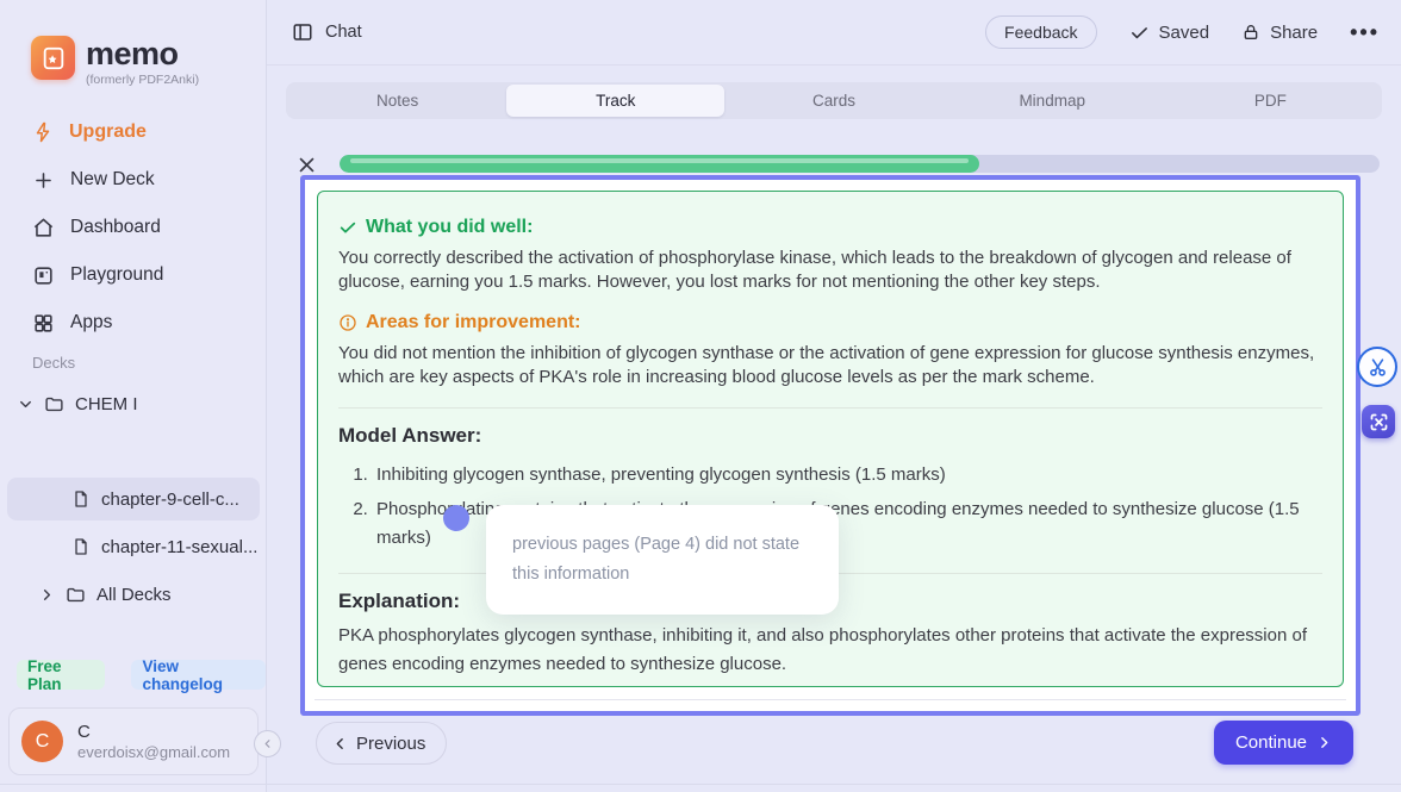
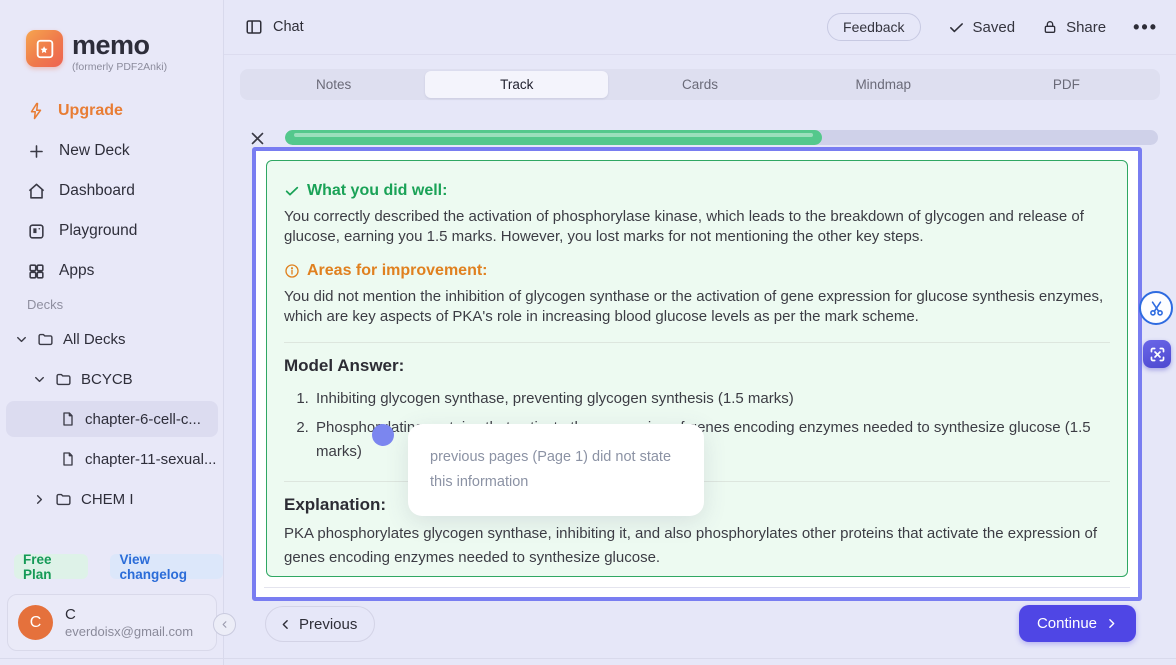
  memo
  (formerly PDF2Anki)
  Upgrade
  New Deck
  Dashboard
  Playground
  Apps
  Decks
- CHEM I
+ All Decks
+ BCYCB
- chapter-9-cell-c...
+ chapter-6-cell-c...
  chapter-11-sexual...
- All Decks
+ CHEM I
  Free Plan
  View changelog
  C
  C
  everdoisx@gmail.com
  Chat
  Feedback
  Saved
  Share
  •••
  Notes
  Track
  Cards
  Mindmap
  PDF
  What you did well:
  You correctly described the activation of phosphorylase kinase, which leads to the breakdown of glycogen and release of glucose, earning you 1.5 marks. However, you lost marks for not mentioning the other key steps.
  Areas for improvement:
  You did not mention the inhibition of glycogen synthase or the activation of gene expression for glucose synthesis enzymes, which are key aspects of PKA's role in increasing blood glucose levels as per the mark scheme.
  Model Answer:
  Inhibiting glycogen synthase, preventing glycogen synthesis (1.5 marks)
  Explanation:
  PKA phosphorylates glycogen synthase, inhibiting it, and also phosphorylates other proteins that activate the expression of genes encoding enzymes needed to synthesize glucose.
- previous pages (Page 4) did not state this information
+ previous pages (Page 1) did not state this information
  Previous
  Continue
